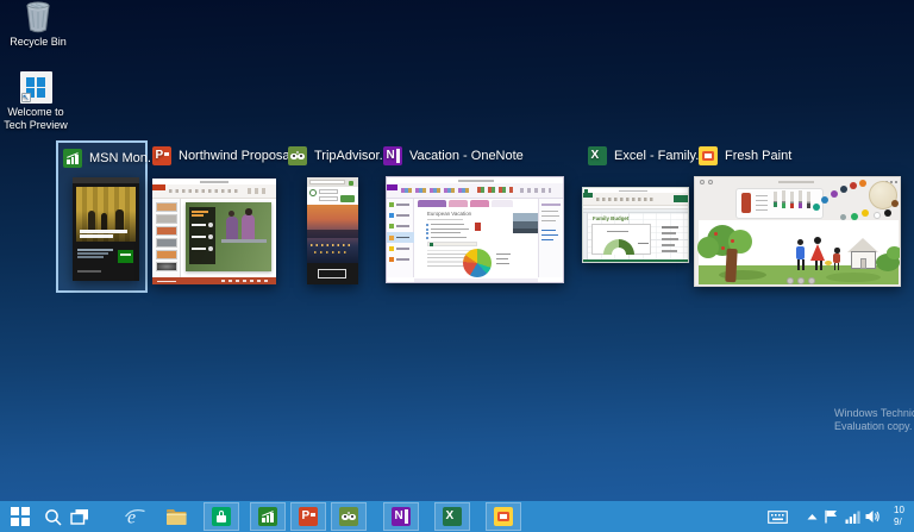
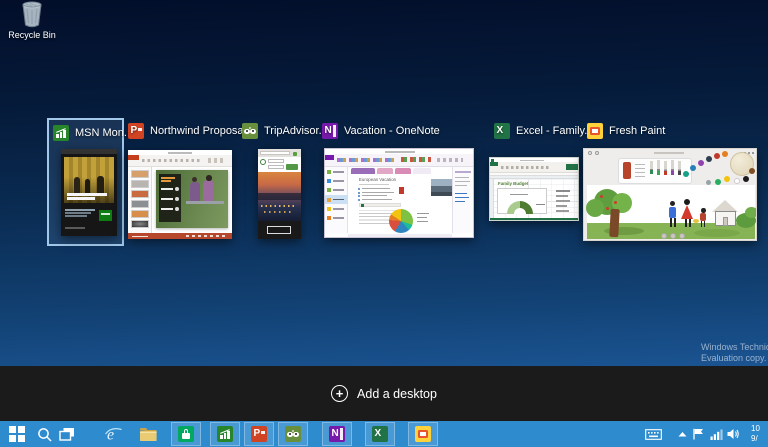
  Recycle Bin
- Welcome to
- Tech Preview
  MSN Mon.
  P
  Northwind Proposa
  TripAdvisor.
  N
  Vacation - OneNote
  X
  Excel - Family.
  Fresh Paint
  Windows Techni
  Evaluation copy.
+ +
+ Add a desktop
  e
  P
  N
  X
  10
  9/
